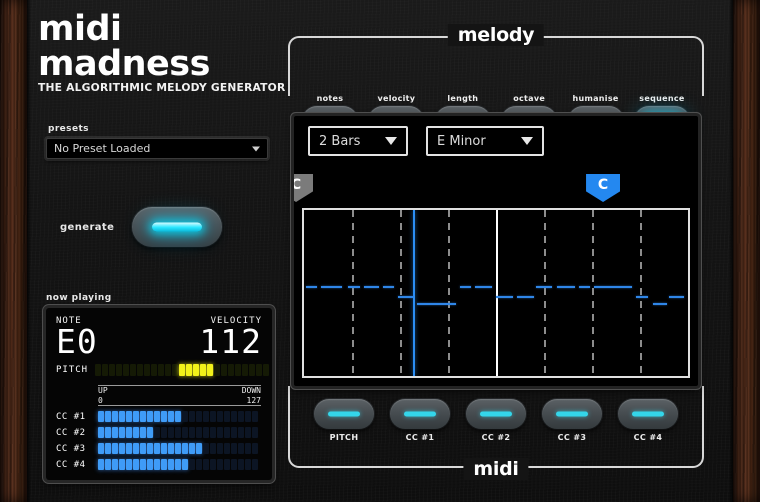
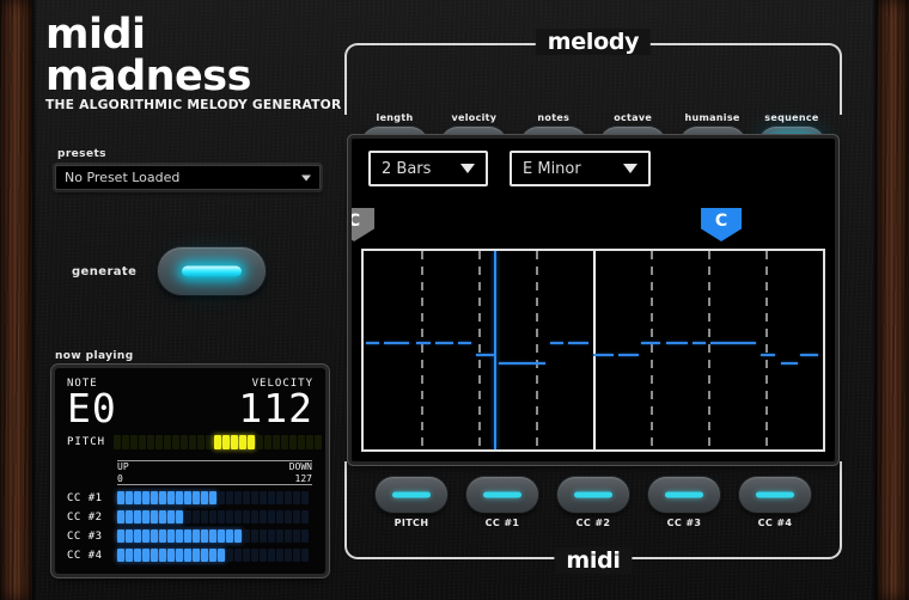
  midi madness
  THE ALGORITHMIC MELODY GENERATOR
  presets
  No Preset Loaded
  generate
  now playing
  NOTE
  E0
  VELOCITY
  112
  PITCH
  UP
  DOWN
  0
  127
  CC #1
  CC #2
  CC #3
  CC #4
  melody
  midi
- notes
+ length
  velocity
- length
+ notes
  octave
  humanise
  sequence
  2 Bars
  E Minor
  C
  C
  PITCH
  CC #1
  CC #2
  CC #3
  CC #4
